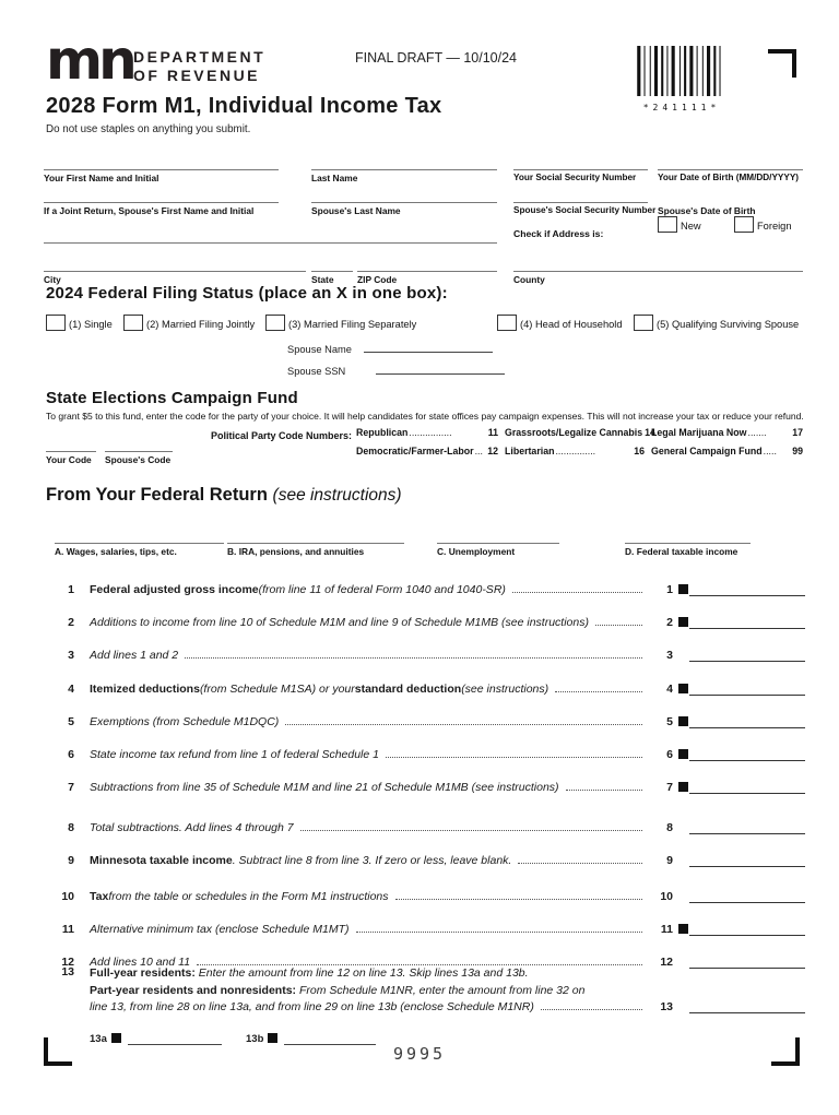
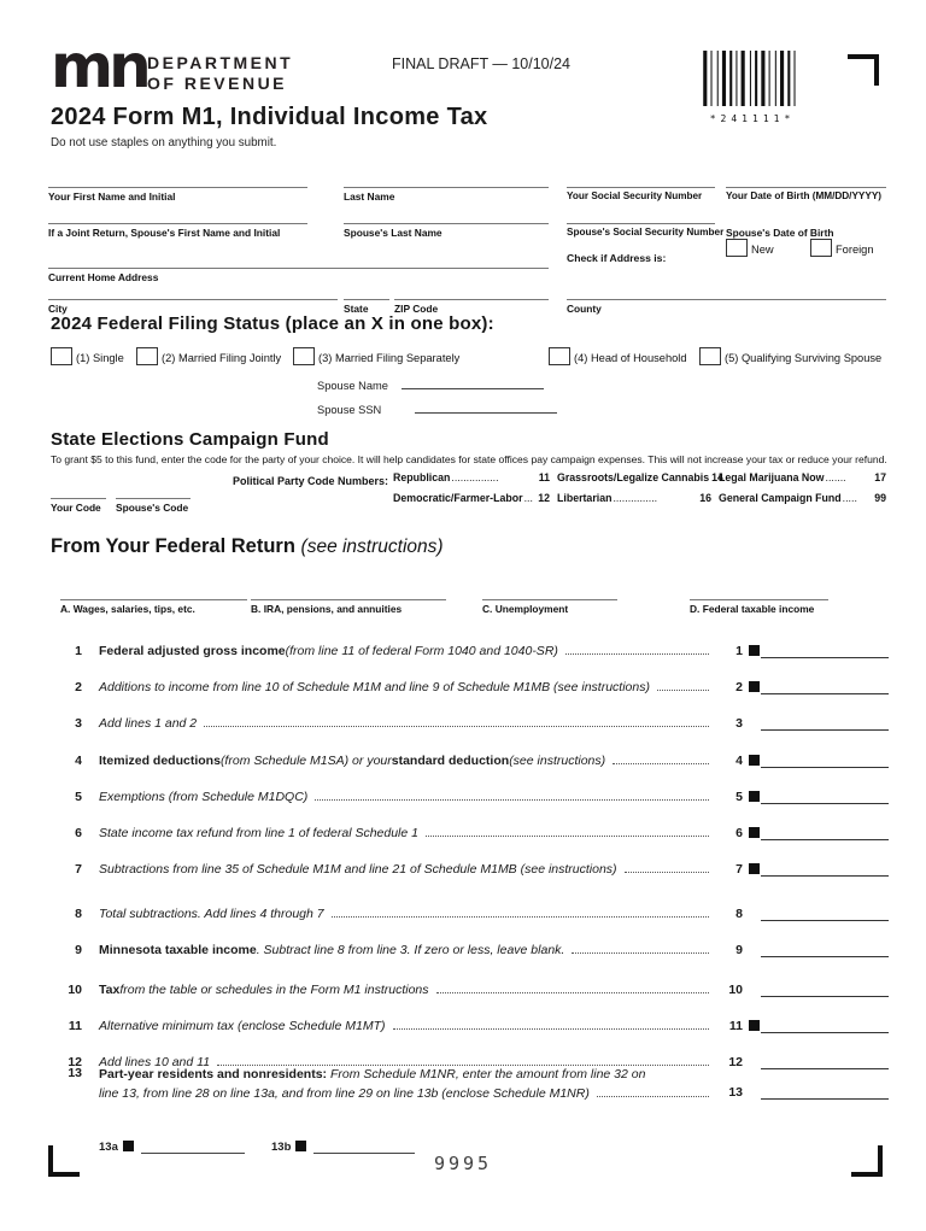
  mn
  DEPARTMENT
  OF REVENUE
  FINAL DRAFT — 10/10/24
  *241111*
- 2028 Form M1, Individual Income Tax
+ 2024 Form M1, Individual Income Tax
  Do not use staples on anything you submit.
  Your First Name and Initial
  Last Name
  Your Social Security Number
  Your Date of Birth (MM/DD/YYYY)
  If a Joint Return, Spouse's First Name and Initial
  Spouse's Last Name
  Spouse's Social Security Number
  Spouse's Date of Birth
+ Current Home Address
  Check if Address is:
  New
  Foreign
  City
  State
  ZIP Code
  County
  2024 Federal Filing Status (place an X in one box):
  (1) Single
  (2) Married Filing Jointly
  (3) Married Filing Separately
  (4) Head of Household
  (5) Qualifying Surviving Spouse
  Spouse Name
  Spouse SSN
  State Elections Campaign Fund
  To grant $5 to this fund, enter the code for the party of your choice. It will help candidates for state offices pay campaign expenses. This will not increase your tax or reduce your refund.
  Political Party Code Numbers:
  Republican
  ................
  11
  Democratic/Farmer-Labor
  ...
  12
  Grassroots/Legalize Cannabis
  14
  Libertarian
  ...............
  16
  Legal Marijuana Now
  .......
  17
  General Campaign Fund
  .....
  99
  Your Code
  Spouse's Code
  From Your Federal Return (see instructions)
  A. Wages, salaries, tips, etc.
  B. IRA, pensions, and annuities
  C. Unemployment
  D. Federal taxable income
  1
  Federal adjusted gross income
  (from line 11 of federal Form 1040 and 1040-SR)
  1
  2
  Additions to income from line 10 of Schedule M1M and line 9 of Schedule M1MB (see instructions)
  2
  3
  Add lines 1 and 2
  3
  4
  Itemized deductions
  (from Schedule M1SA) or your
  standard deduction
  (see instructions)
  4
  5
  Exemptions (from Schedule M1DQC)
  5
  6
  State income tax refund from line 1 of federal Schedule 1
  6
  7
  Subtractions from line 35 of Schedule M1M and line 21 of Schedule M1MB (see instructions)
  7
  8
  Total subtractions. Add lines 4 through 7
  8
  9
  Minnesota taxable income
  . Subtract line 8 from line 3. If zero or less, leave blank.
  9
  10
  Tax
  from the table or schedules in the Form M1 instructions
  10
  11
  Alternative minimum tax (enclose Schedule M1MT)
  11
  12
  Add lines 10 and 11
  12
  13
- Full-year residents: Enter the amount from line 12 on line 13. Skip lines 13a and 13b.
  Part-year residents and nonresidents: From Schedule M1NR, enter the amount from line 32 on
  line 13, from line 28 on line 13a, and from line 29 on line 13b (enclose Schedule M1NR)
  13
  13a
  13b
  9995
